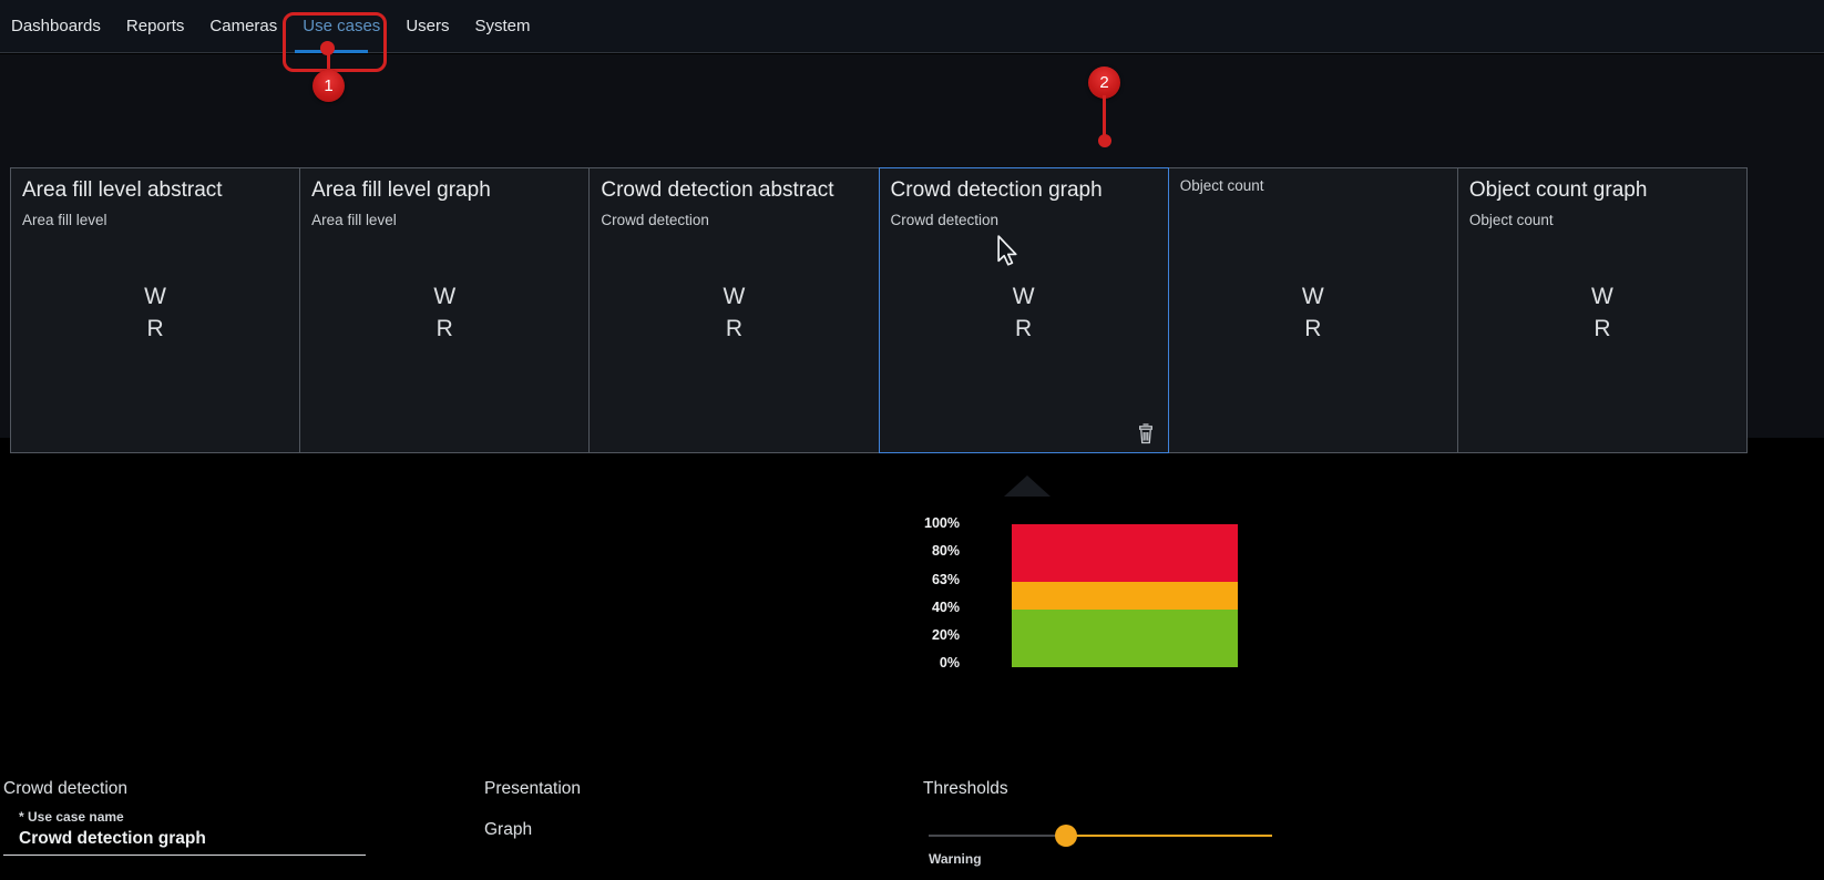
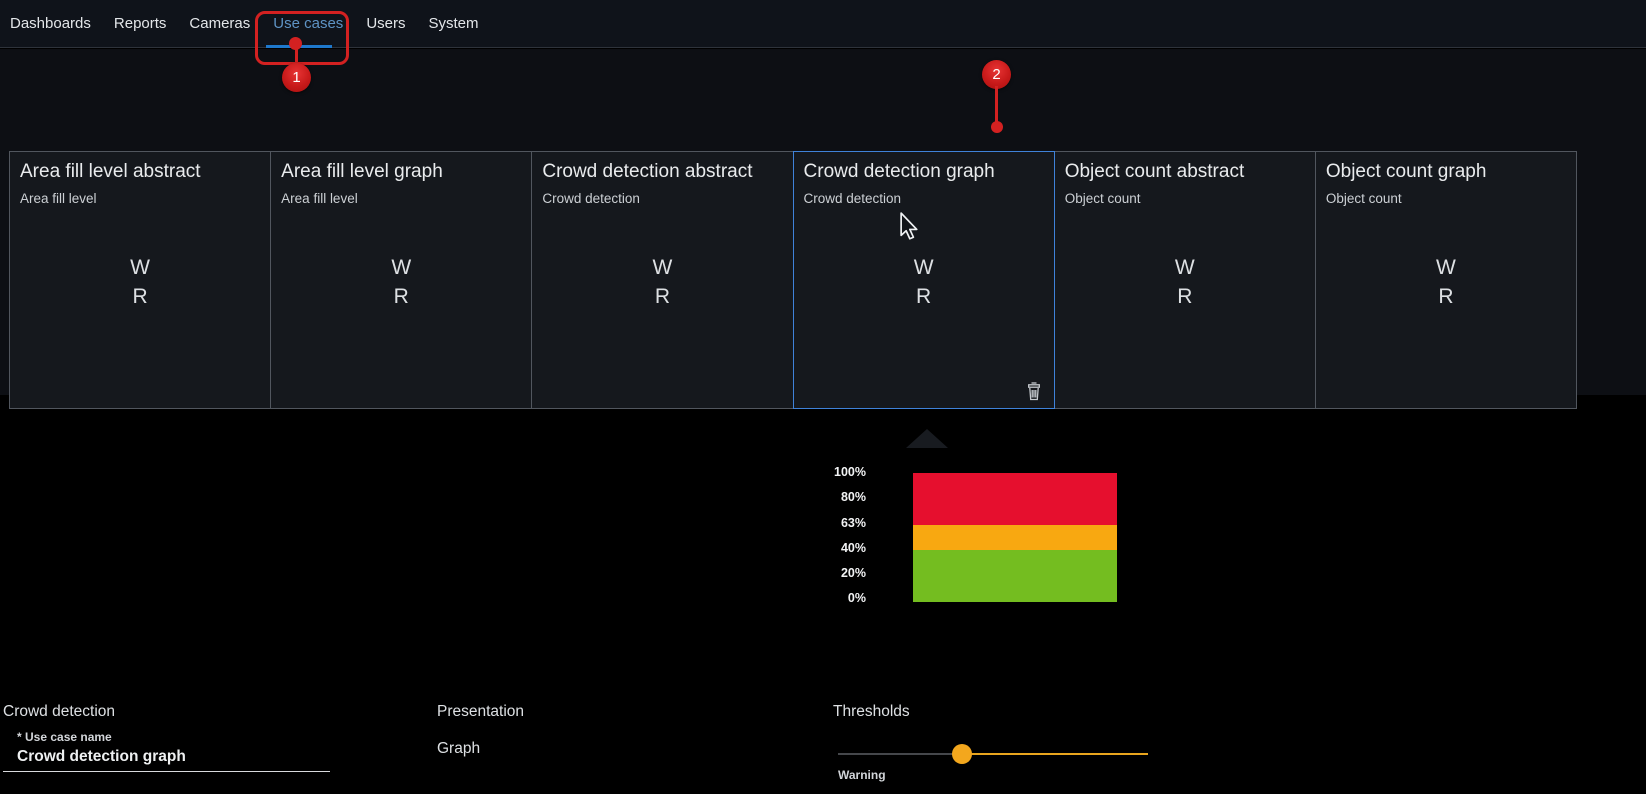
  Dashboards
  Reports
  Cameras
  Use cases
  Users
  System
  1
  2
  Area fill level abstract
  Area fill level
  W
  R
  Area fill level graph
  Area fill level
  W
  R
  Crowd detection abstract
  Crowd detection
  W
  R
  Crowd detection graph
  Crowd detection
  W
  R
+ Object count abstract
  Object count
  W
  R
  Object count graph
  Object count
  W
  R
  100%
  80%
  63%
  40%
  20%
  0%
  Crowd detection
  * Use case name
  Crowd detection graph
  Presentation
  Graph
  Thresholds
  Warning
